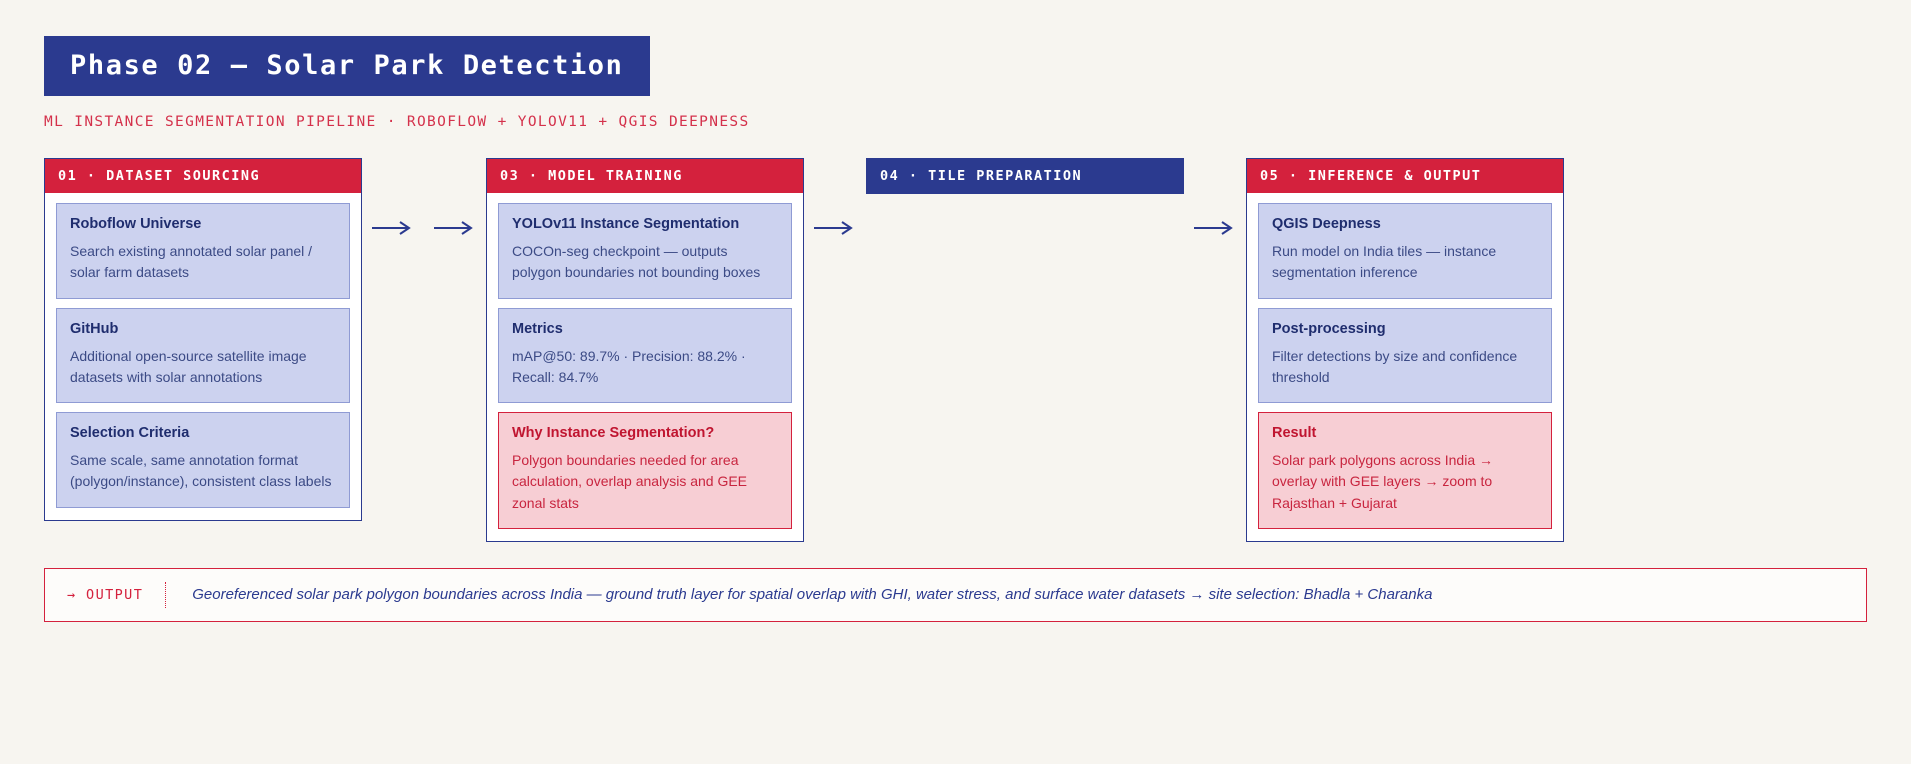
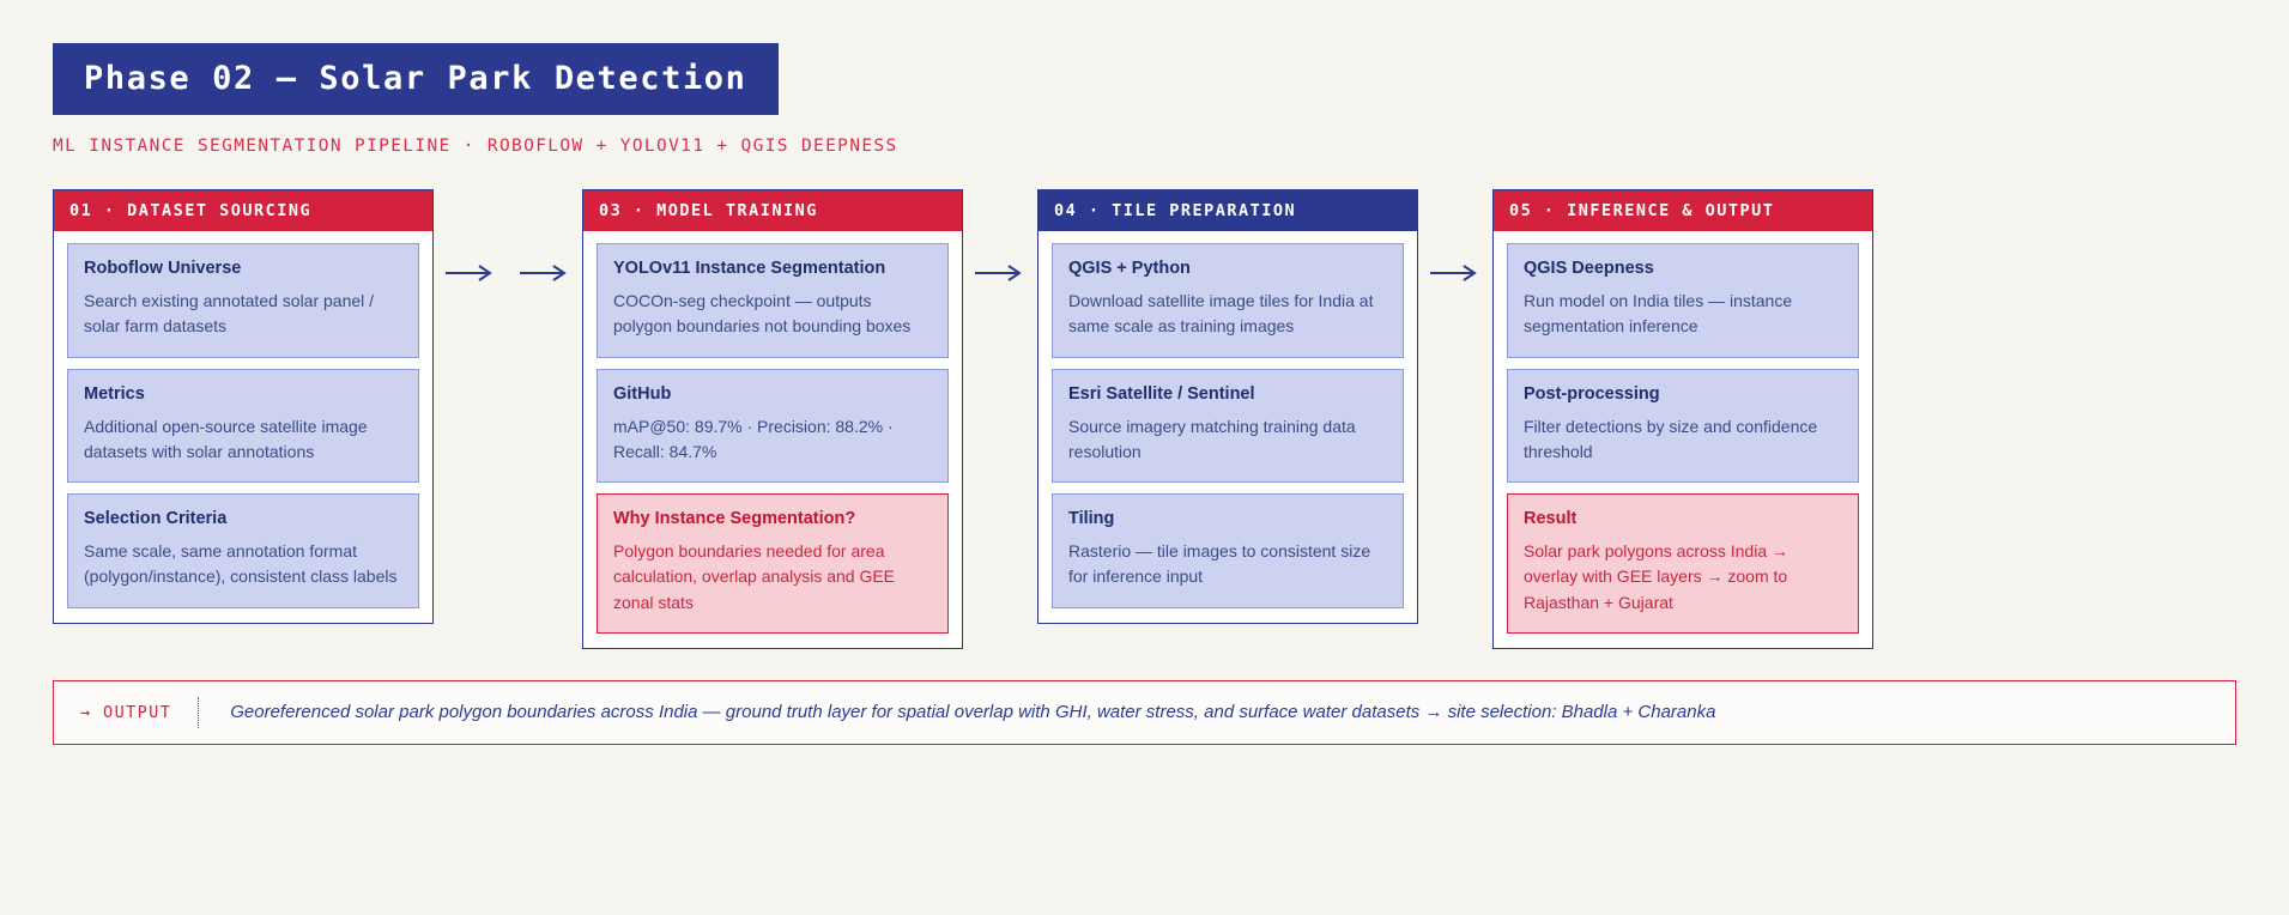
  Phase 02 — Solar Park Detection
  ML INSTANCE SEGMENTATION PIPELINE · ROBOFLOW + YOLOV11 + QGIS DEEPNESS
  01 · DATASET SOURCING
  Roboflow Universe
  Search existing annotated solar panel / solar farm datasets
- GitHub
+ Metrics
  Additional open-source satellite image datasets with solar annotations
  Selection Criteria
  Same scale, same annotation format (polygon/instance), consistent class labels
  03 · MODEL TRAINING
  YOLOv11 Instance Segmentation
  COCOn-seg checkpoint — outputs polygon boundaries not bounding boxes
- Metrics
+ GitHub
  mAP@50: 89.7% · Precision: 88.2% · Recall: 84.7%
  Why Instance Segmentation?
  Polygon boundaries needed for area calculation, overlap analysis and GEE zonal stats
  04 · TILE PREPARATION
+ QGIS + Python
+ Download satellite image tiles for India at same scale as training images
+ Esri Satellite / Sentinel
+ Source imagery matching training data resolution
+ Tiling
+ Rasterio — tile images to consistent size for inference input
  05 · INFERENCE & OUTPUT
  QGIS Deepness
  Run model on India tiles — instance segmentation inference
  Post-processing
  Filter detections by size and confidence threshold
  Result
  Solar park polygons across India → overlay with GEE layers → zoom to Rajasthan + Gujarat
  → OUTPUT
  Georeferenced solar park polygon boundaries across India — ground truth layer for spatial overlap with GHI, water stress, and surface water datasets → site selection: Bhadla + Charanka
